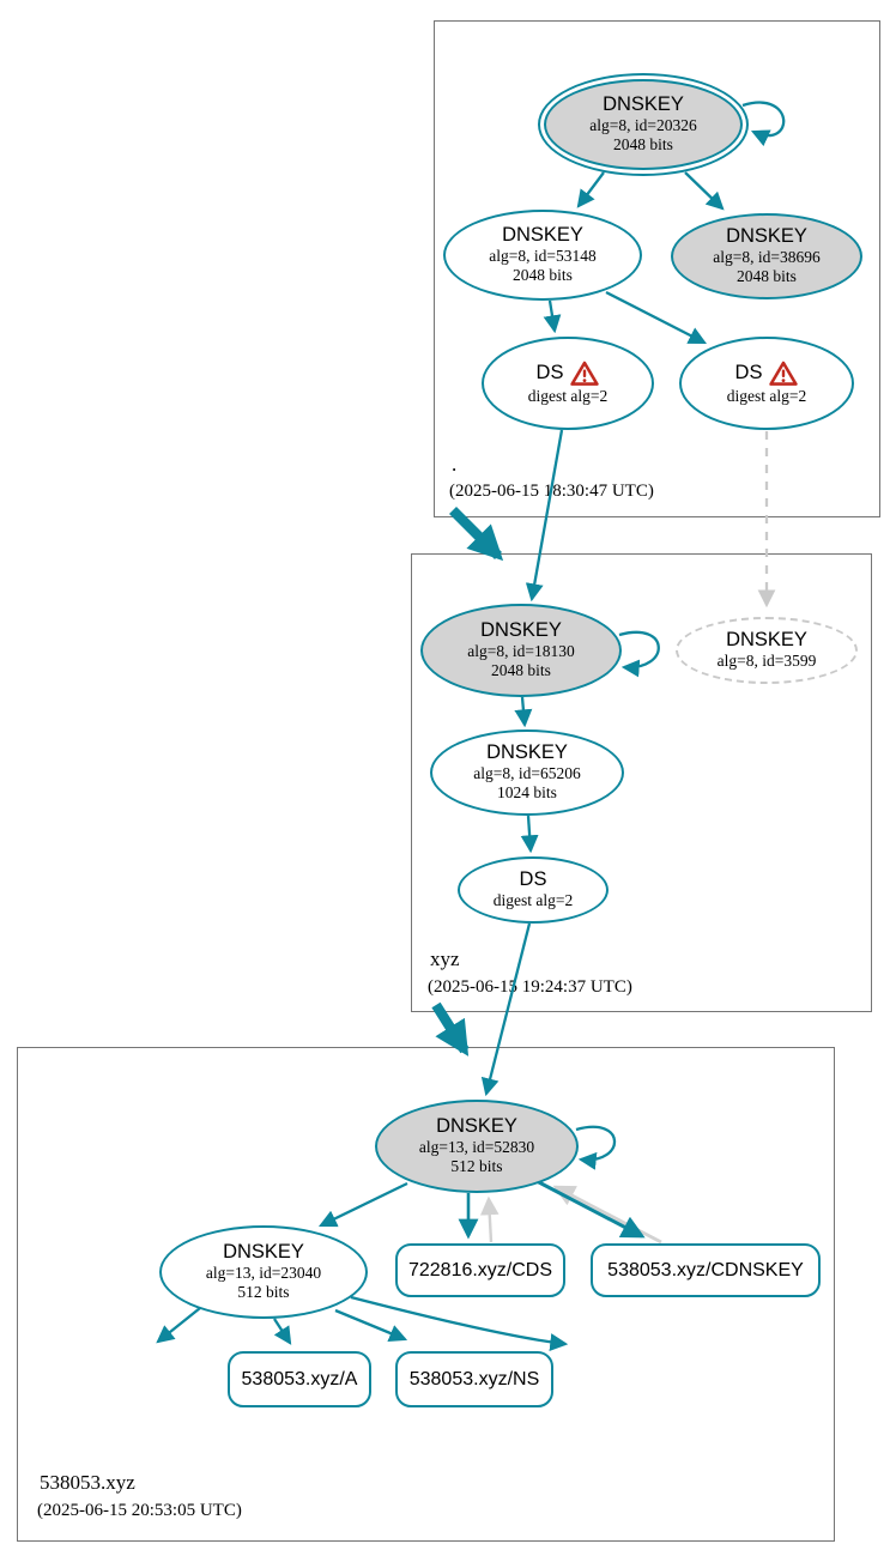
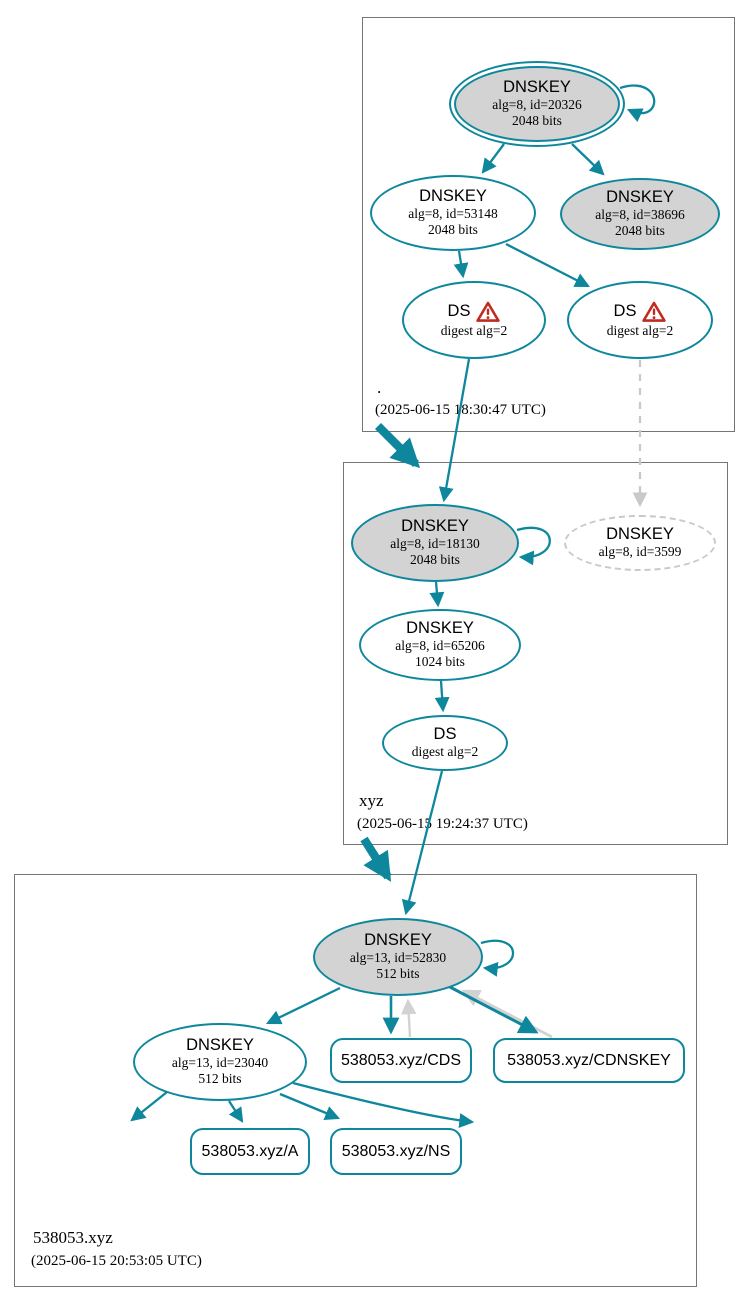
  .
  (2025-06-15 18:30:47 UTC)
  xyz
  (2025-06-1 19:24:37 UTC)
  538053.xyz
  (2025-06-15 20:53:05 UTC)
  DNSKEY
  alg=8, id=20326
  2048 bits
  DNSKEY
  alg=8, id=53148
  2048 bits
  DNSKEY
  alg=8, id=38696
  2048 bits
  DS
  digest alg=2
  DS
  digest alg=2
  DNSKEY
  alg=8, id=18130
  2048 bits
  DNSKEY
  alg=8, id=3599
  DNSKEY
  alg=8, id=65206
  1024 bits
  DS
  digest alg=2
  DNSKEY
  alg=13, id=52830
  512 bits
  DNSKEY
  alg=13, id=23040
  512 bits
- 722816.xyz/CDS
+ 538053.xyz/CDS
  538053.xyz/CDNSKEY
  538053.xyz/A
  538053.xyz/NS
